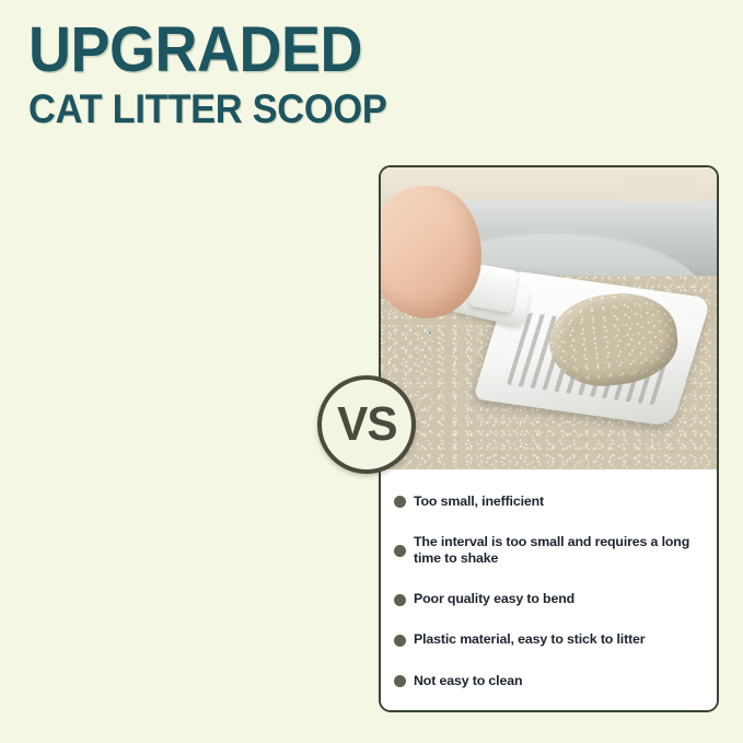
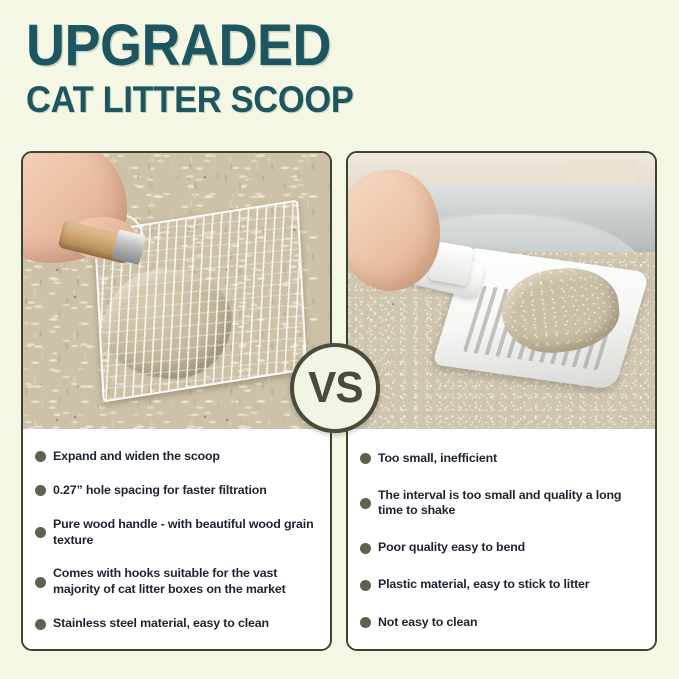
  UPGRADED
  CAT LITTER SCOOP
+ Expand and widen the scoop
+ 0.27” hole spacing for faster filtration
+ Pure wood handle - with beautiful wood grain texture
+ Comes with hooks suitable for the vast majority of cat litter boxes on the market
+ Stainless steel material, easy to clean
  Too small, inefficient
- The interval is too small and requires a long time to shake
+ The interval is too small and quality a long time to shake
  Poor quality easy to bend
  Plastic material, easy to stick to litter
  Not easy to clean
  VS
